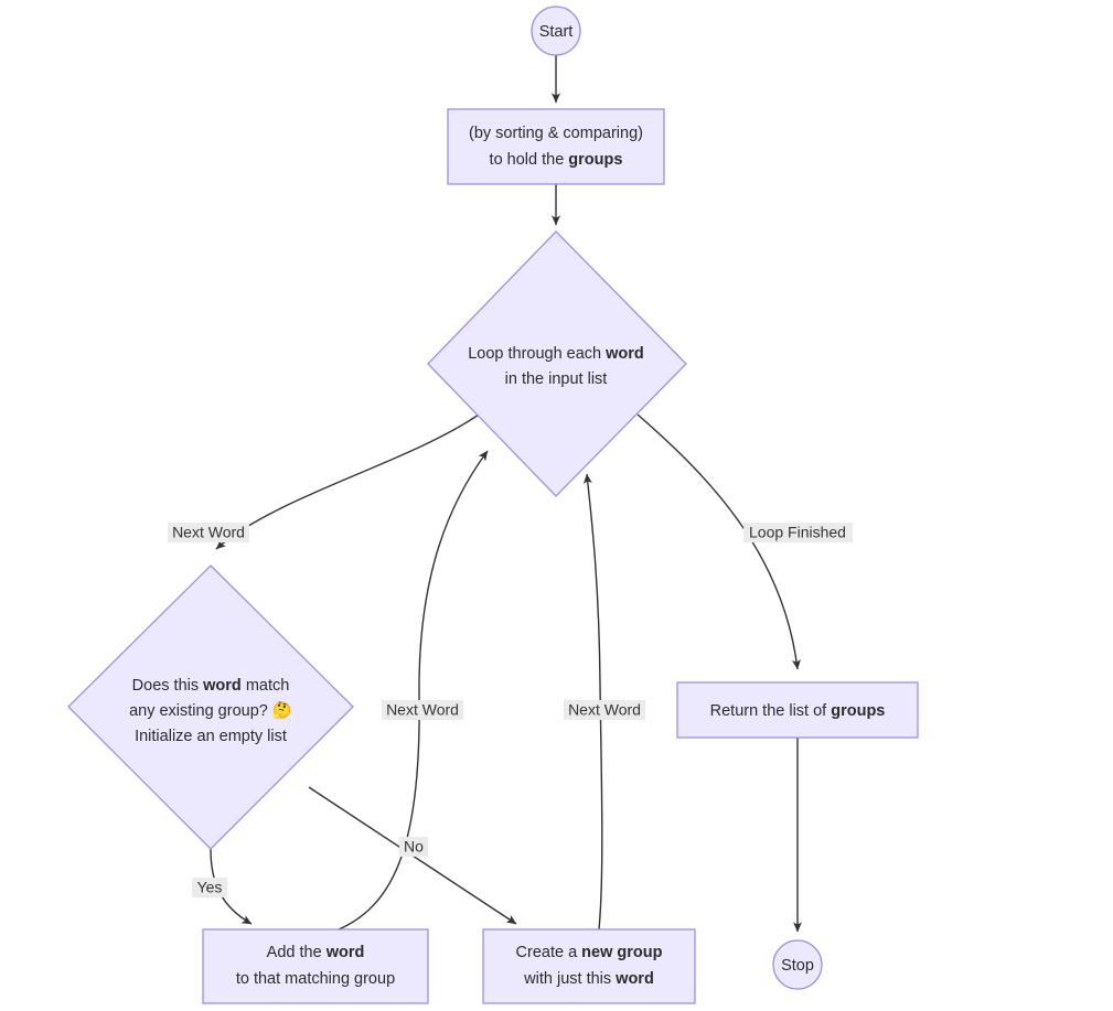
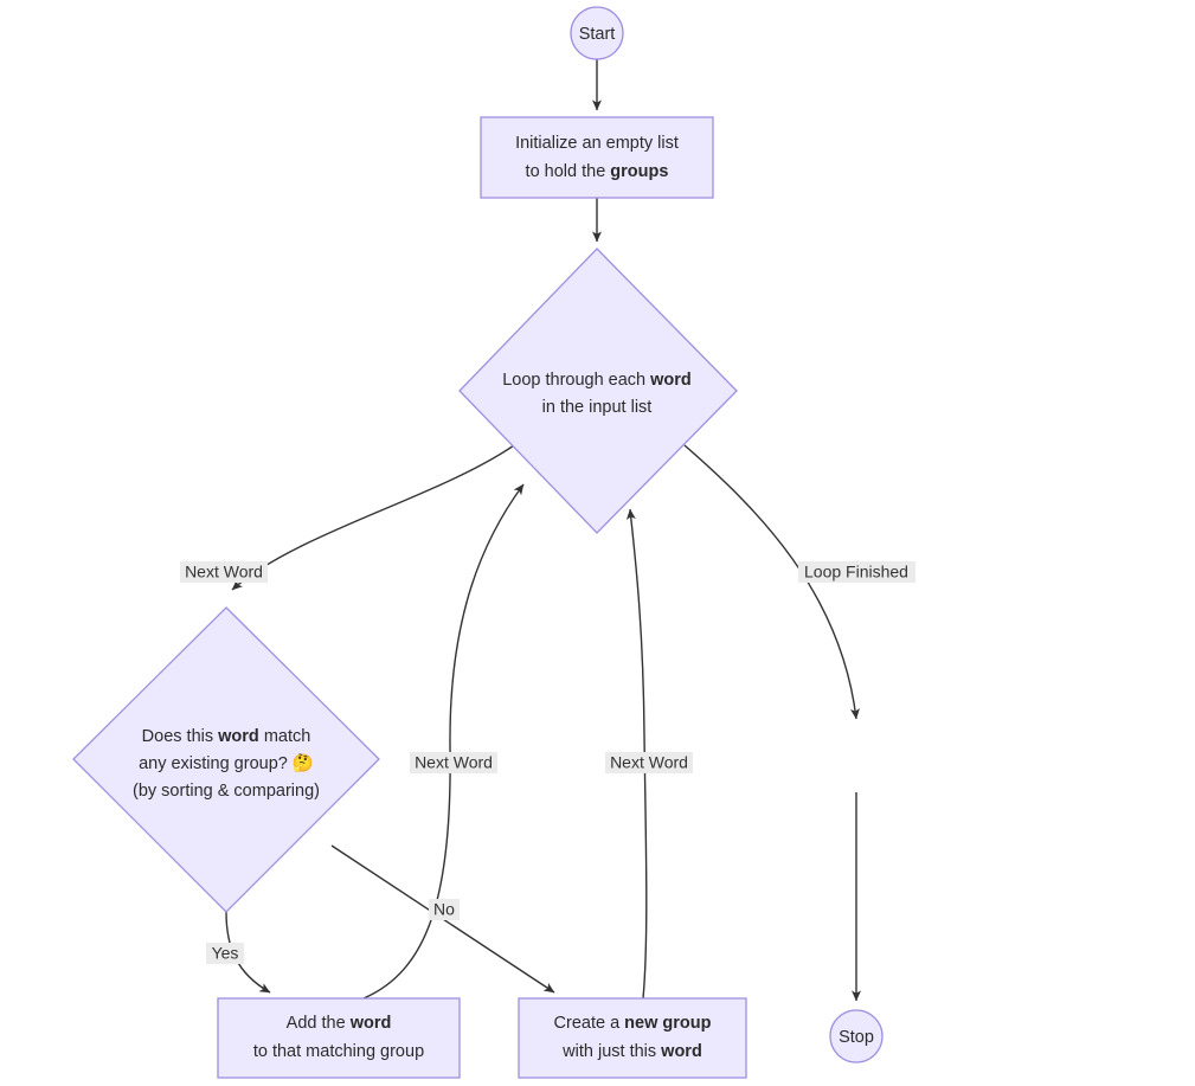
  Start
- (by sorting & comparing)
+ Initialize an empty list
  to hold the groups
  Loop through each word
  in the input list
  Does this word match
  any existing group? 🤔
- Initialize an empty list
+ (by sorting & comparing)
  Add the word
  to that matching group
  Create a new group
  with just this word
- Return the list of groups
  Stop
  Next Word
  Loop Finished
  Yes
  No
  Next Word
  Next Word
